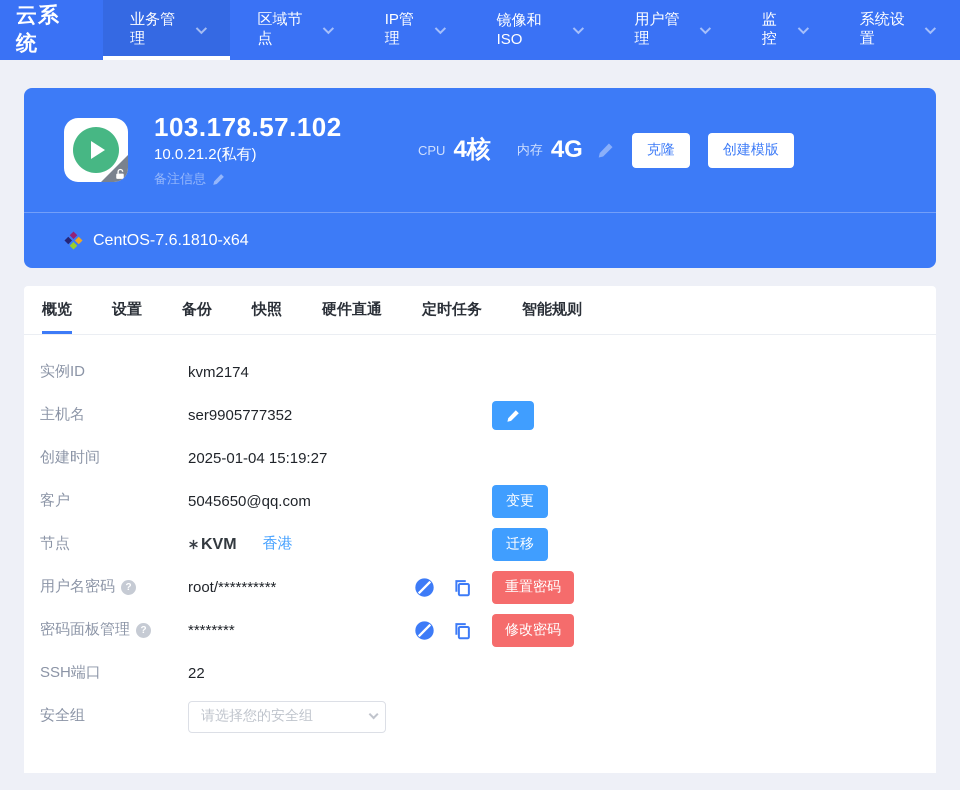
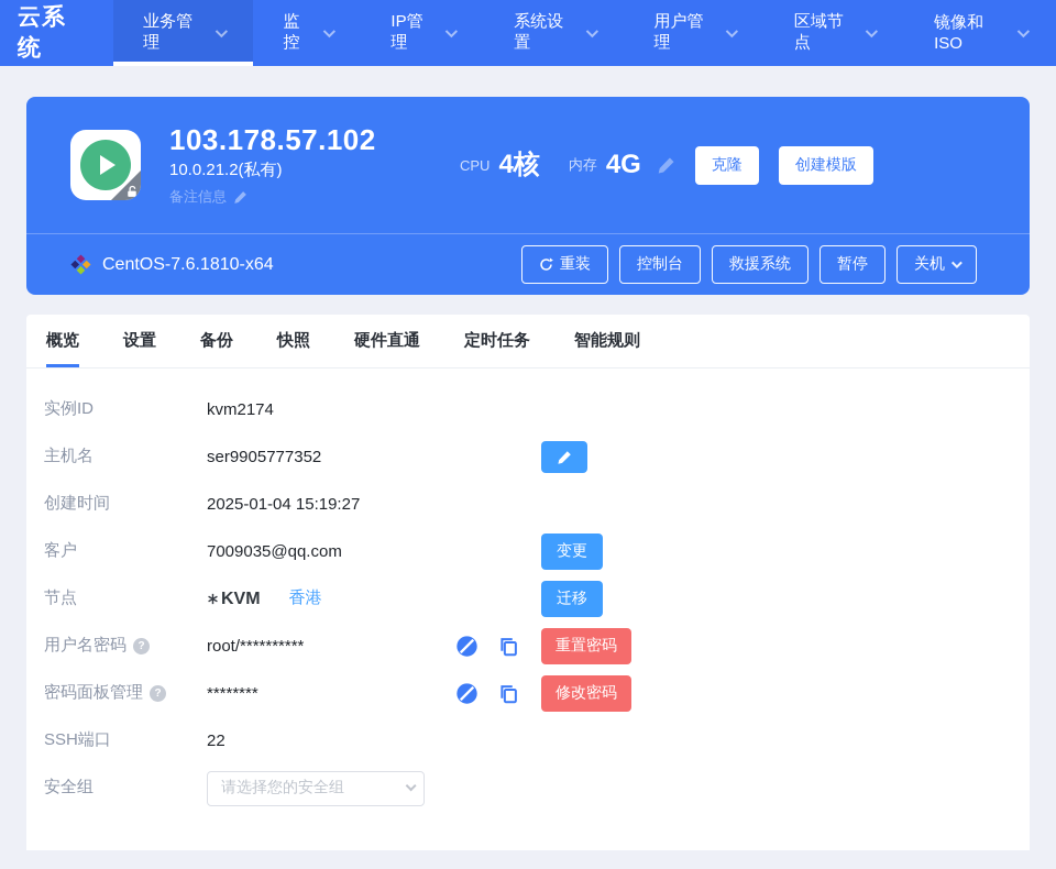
  云系统
  业务管理
- 区域节点
+ 监控
  IP管理
- 镜像和ISO
+ 系统设置
  用户管理
- 监控
+ 区域节点
- 系统设置
+ 镜像和ISO
  103.178.57.102
  10.0.21.2(私有)
  备注信息
  CPU
  4核
  内存
  4G
  克隆
  创建模版
  CentOS-7.6.1810-x64
+ 重装
+ 控制台
+ 救援系统
+ 暂停
+ 关机
  概览
  设置
  备份
  快照
  硬件直通
  定时任务
  智能规则
  实例ID
  kvm2174
  主机名
  ser9905777352
  创建时间
  2025-01-04 15:19:27
  客户
- 5045650@qq.com
+ 7009035@qq.com
  变更
  节点
  KVM
  香港
  迁移
  用户名密码
  ?
  root/**********
  重置密码
  密码面板管理
  ?
  ********
  修改密码
  SSH端口
  22
  安全组
  请选择您的安全组
